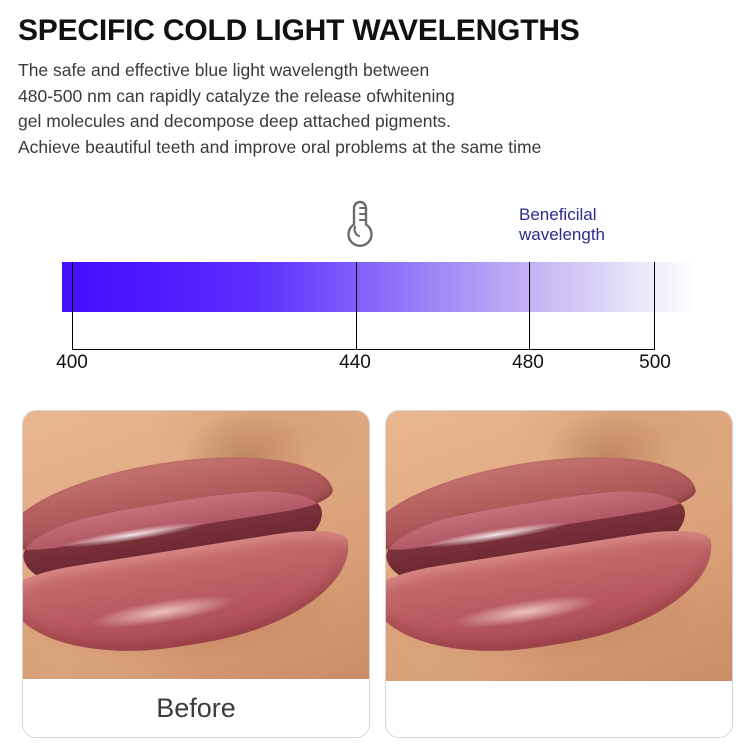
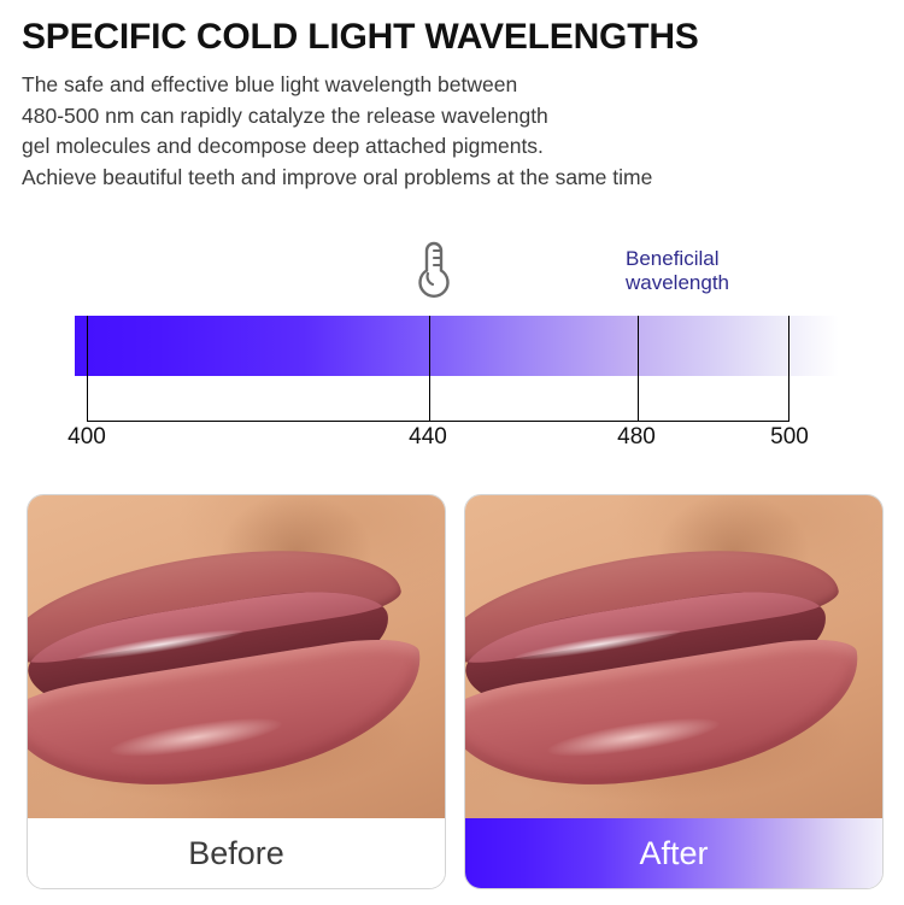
  SPECIFIC COLD LIGHT WAVELENGTHS
  The safe and effective blue light wavelength between
- 480-500 nm can rapidly catalyze the release ofwhitening
+ 480-500 nm can rapidly catalyze the release wavelength
  gel molecules and decompose deep attached pigments.
  Achieve beautiful teeth and improve oral problems at the same time
  Beneficilal
  wavelength
  400
  440
  480
  500
  Before
+ After
